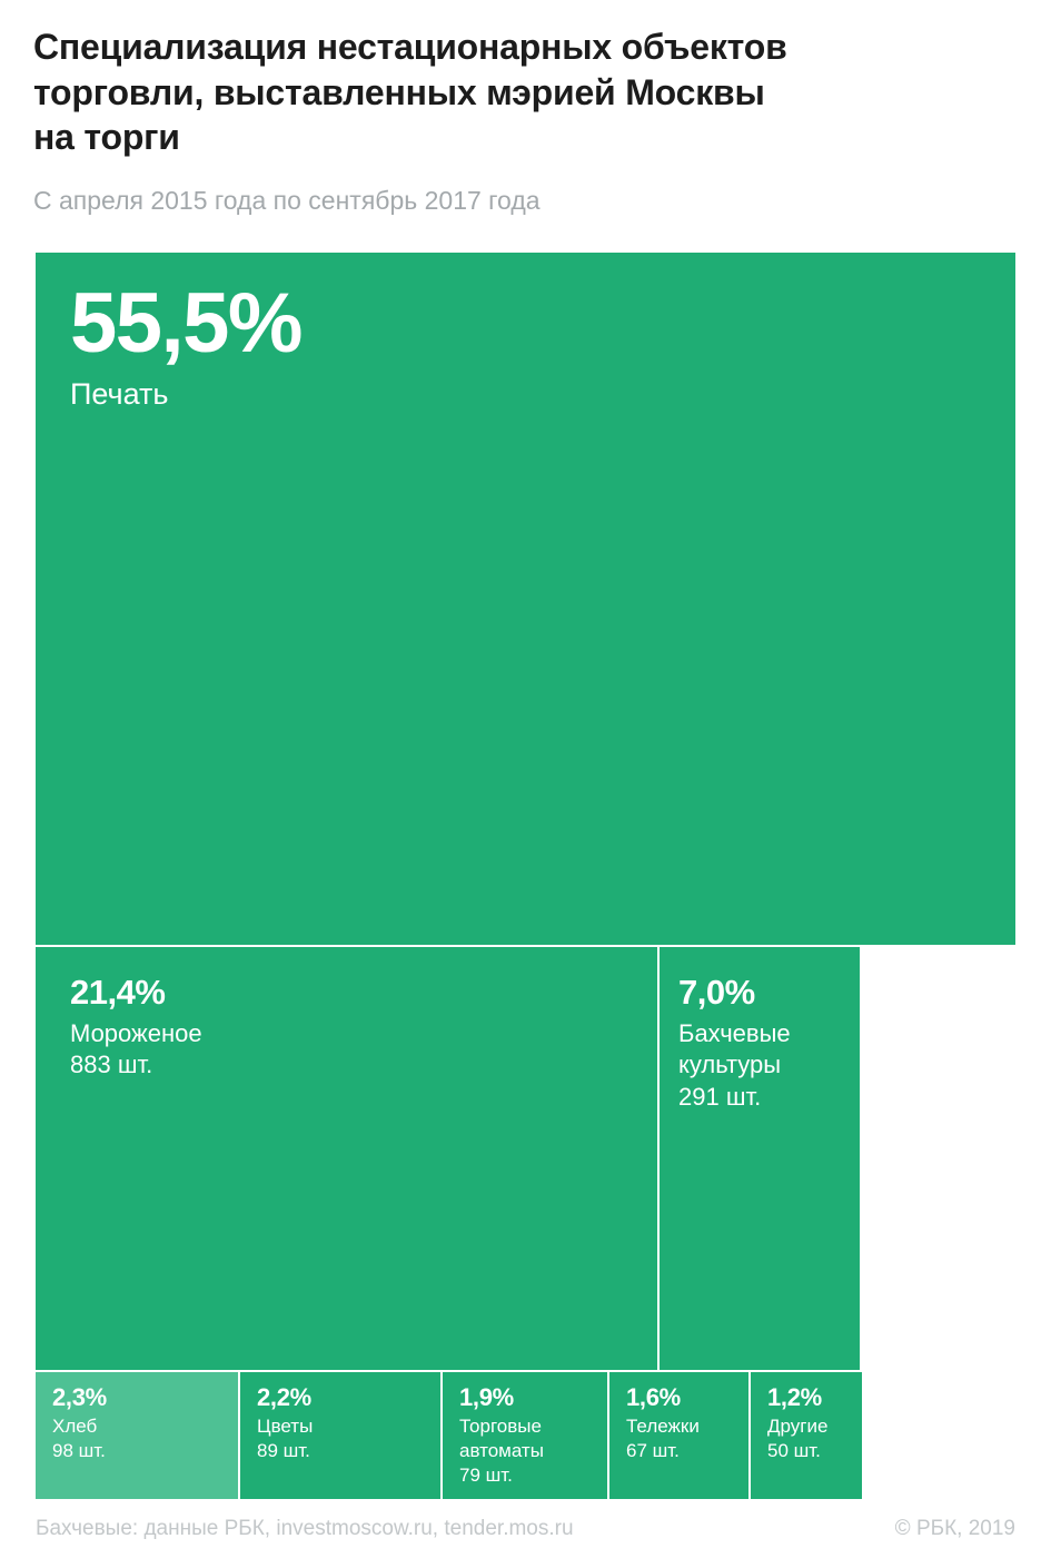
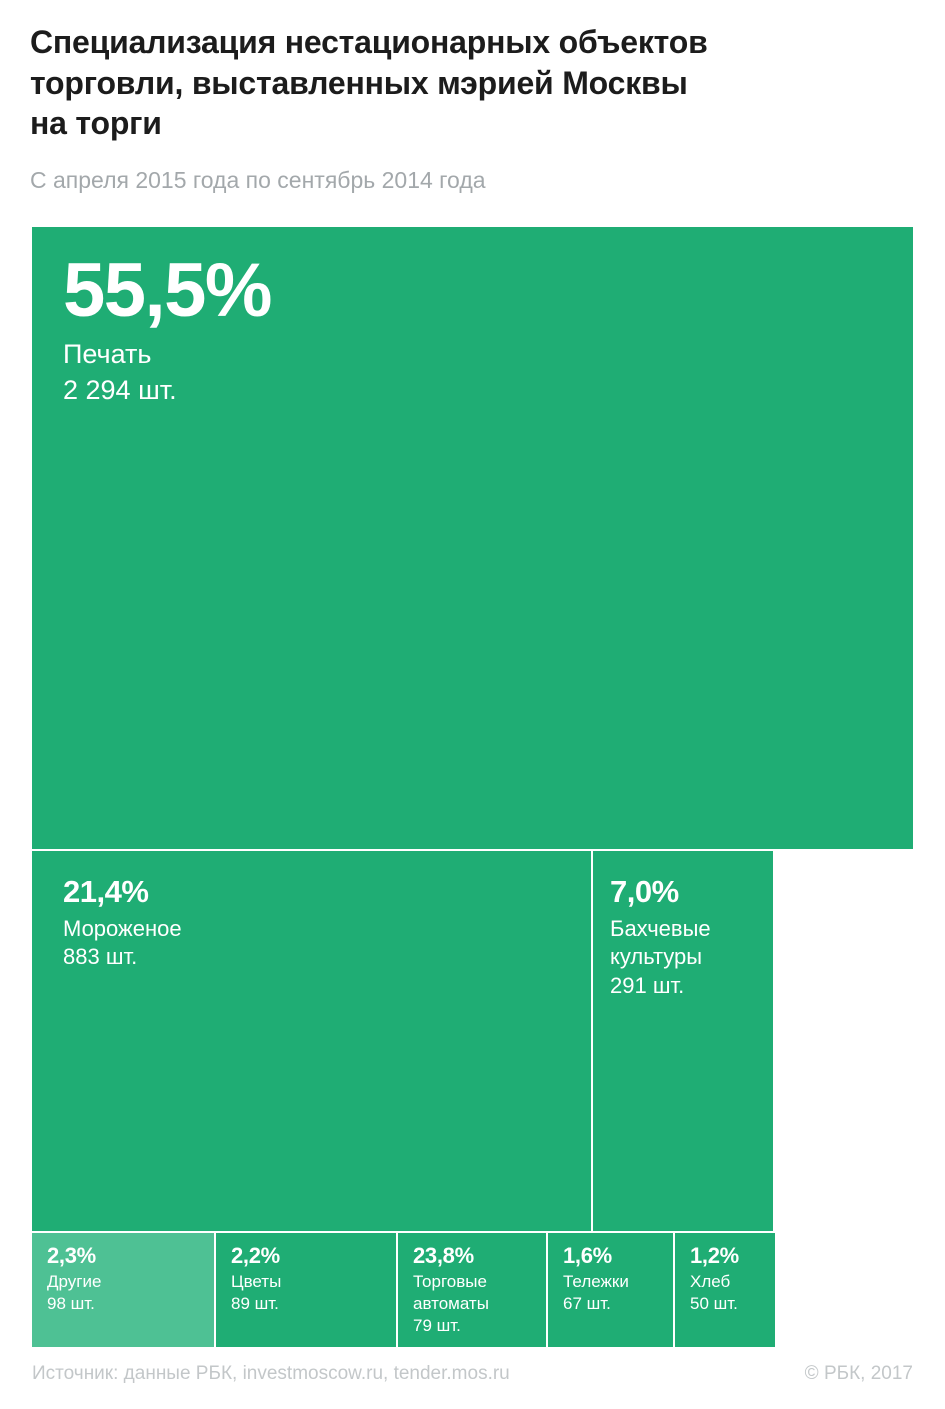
  Специализация нестационарных объектов
  торговли, выставленных мэрией Москвы
  на торги
- С апреля 2015 года по сентябрь 2017 года
+ С апреля 2015 года по сентябрь 2014 года
  55,5%
  Печать
+ 2 294 шт.
  21,4%
  Мороженое
  883 шт.
  7,0%
  Бахчевые
  культуры
  291 шт.
  2,3%
- Хлеб
+ Другие
  98 шт.
  2,2%
  Цветы
  89 шт.
- 1,9%
+ 23,8%
  Торговые
  автоматы
  79 шт.
  1,6%
  Тележки
  67 шт.
  1,2%
- Другие
+ Хлеб
  50 шт.
- Бахчевые: данные РБК, investmoscow.ru, tender.mos.ru
+ Источник: данные РБК, investmoscow.ru, tender.mos.ru
- © РБК, 2019
+ © РБК, 2017
